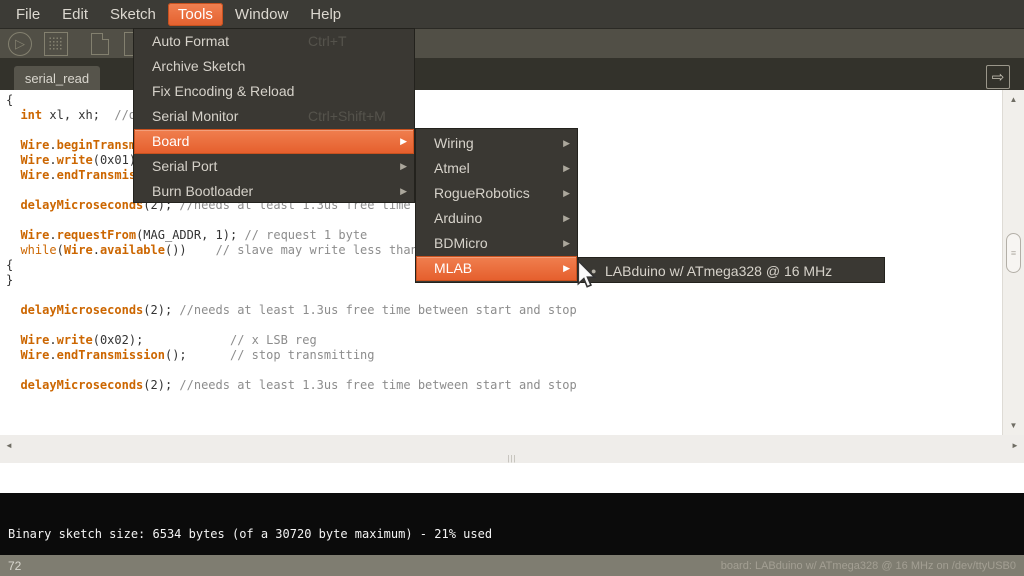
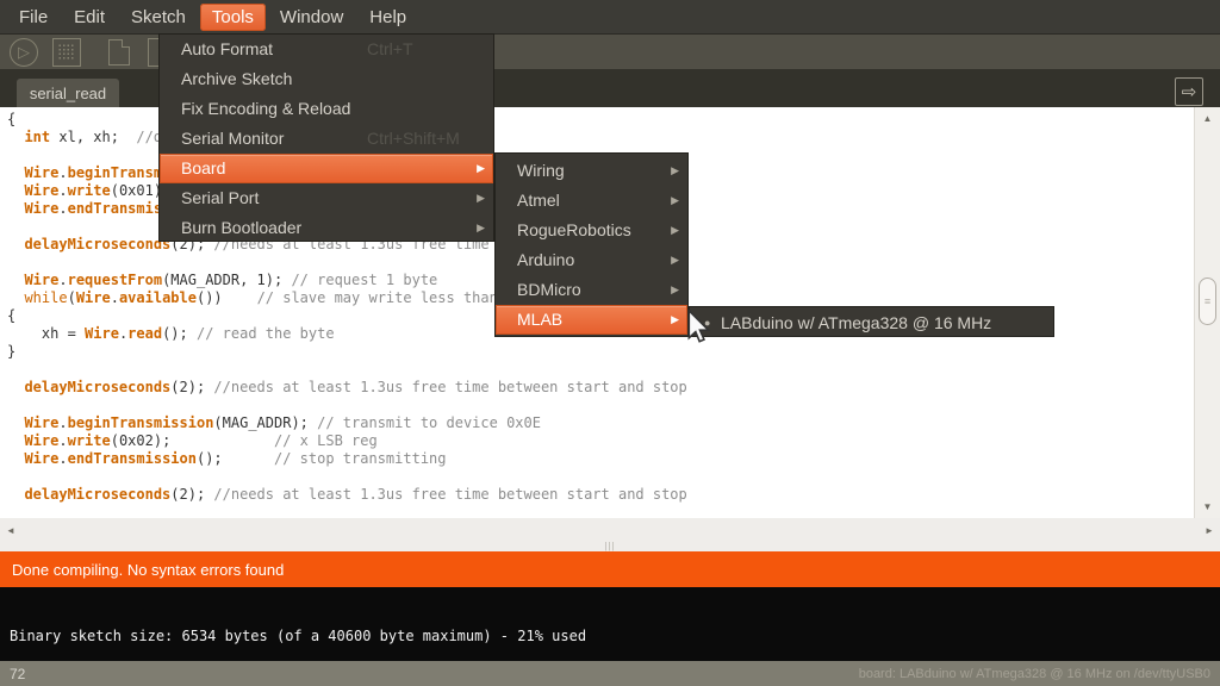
  File
  Edit
  Sketch
  Tools
  Window
  Help
  ▷
  serial_read
  ⇨
  {
  delayMicroseconds(2); //needs at least 1.3us free time
  Wire.requestFrom(MAG_ADDR, 1); // request 1 byte
  while(Wire.available()) // slave may write less tha
  {
+ xh = Wire.read(); // read the byte
  }
  delayMicroseconds(2); //needs at least 1.3us free time between start and stop
+ Wire.beginTransmission(MAG_ADDR); // transmit to device 0x0E
  Wire.write(0x02); // x LSB reg
  Wire.endTransmission(); // stop transmitting
  delayMicroseconds(2); //needs at least 1.3us free time between start and stop
  ▲
  ≡
  ▼
  ◄
  ►
  |||
+ Done compiling. No syntax errors found
- Binary sketch size: 6534 bytes (of a 30720 byte maximum) - 21% used
+ Binary sketch size: 6534 bytes (of a 40600 byte maximum) - 21% used
  72
  board: LABduino w/ ATmega328 @ 16 MHz on /dev/ttyUSB0
  Auto Format
  Ctrl+T
  Archive Sketch
  Fix Encoding & Reload
  Serial Monitor
  Ctrl+Shift+M
  Board
  ▶
  Serial Port
  ▶
  Burn Bootloader
  ▶
  Wiring
  ▶
  Atmel
  ▶
  RogueRobotics
  ▶
  Arduino
  ▶
  BDMicro
  ▶
  MLAB
  ▶
  ●
  LABduino w/ ATmega328 @ 16 MHz
